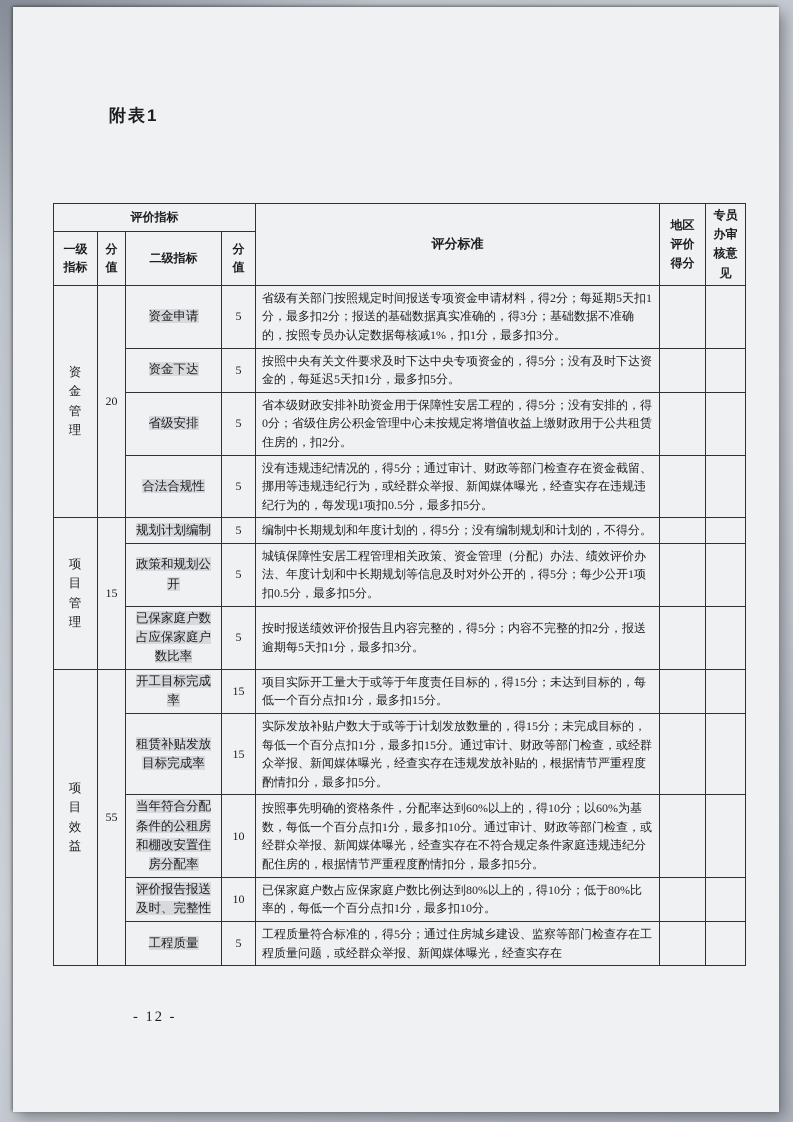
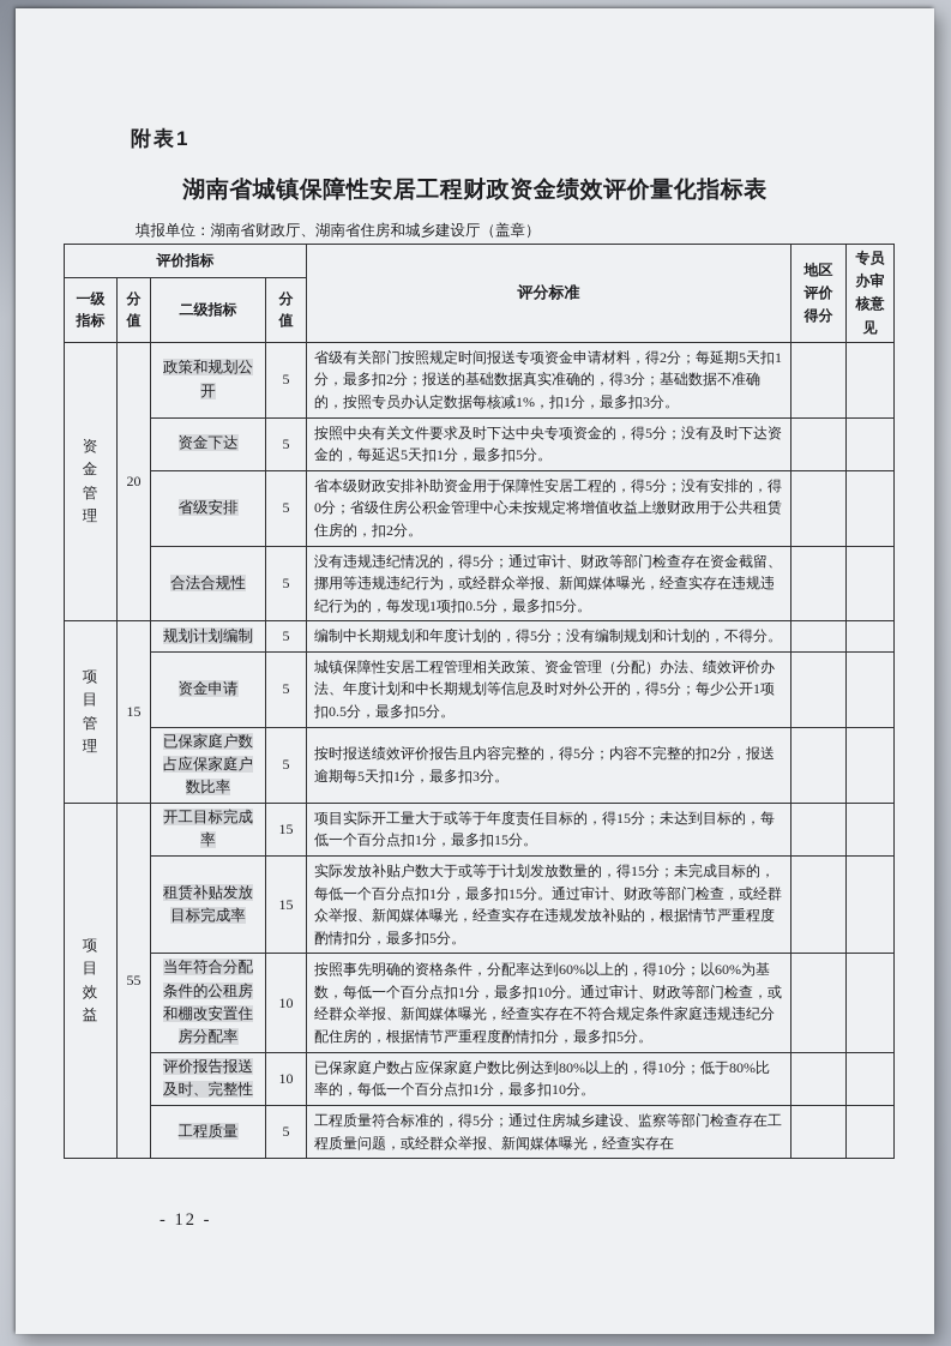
  附表1
+ 湖南省城镇保障性安居工程财政资金绩效评价量化指标表
+ 填报单位：湖南省财政厅、湖南省住房和城乡建设厅（盖章）
  评价指标	评分标准	地区评价得分	专员办审核意见
  一级指标	分值	二级指标	分值
- 资金管理	20	资金申请	5	省级有关部门按照规定时间报送专项资金申请材料，得2分；每延期5天扣1分，最多扣2分；报送的基础数据真实准确的，得3分；基础数据不准确的，按照专员办认定数据每核减1%，扣1分，最多扣3分。
+ 资金管理	20	政策和规划公开	5	省级有关部门按照规定时间报送专项资金申请材料，得2分；每延期5天扣1分，最多扣2分；报送的基础数据真实准确的，得3分；基础数据不准确的，按照专员办认定数据每核减1%，扣1分，最多扣3分。
  资金下达	5	按照中央有关文件要求及时下达中央专项资金的，得5分；没有及时下达资金的，每延迟5天扣1分，最多扣5分。
  省级安排	5	省本级财政安排补助资金用于保障性安居工程的，得5分；没有安排的，得0分；省级住房公积金管理中心未按规定将增值收益上缴财政用于公共租赁住房的，扣2分。
  合法合规性	5	没有违规违纪情况的，得5分；通过审计、财政等部门检查存在资金截留、挪用等违规违纪行为，或经群众举报、新闻媒体曝光，经查实存在违规违纪行为的，每发现1项扣0.5分，最多扣5分。
  项目管理	15	规划计划编制	5	编制中长期规划和年度计划的，得5分；没有编制规划和计划的，不得分。
- 政策和规划公开	5	城镇保障性安居工程管理相关政策、资金管理（分配）办法、绩效评价办法、年度计划和中长期规划等信息及时对外公开的，得5分；每少公开1项扣0.5分，最多扣5分。
+ 资金申请	5	城镇保障性安居工程管理相关政策、资金管理（分配）办法、绩效评价办法、年度计划和中长期规划等信息及时对外公开的，得5分；每少公开1项扣0.5分，最多扣5分。
  已保家庭户数占应保家庭户数比率	5	按时报送绩效评价报告且内容完整的，得5分；内容不完整的扣2分，报送逾期每5天扣1分，最多扣3分。
  项目效益	55	开工目标完成率	15	项目实际开工量大于或等于年度责任目标的，得15分；未达到目标的，每低一个百分点扣1分，最多扣15分。
  租赁补贴发放目标完成率	15	实际发放补贴户数大于或等于计划发放数量的，得15分；未完成目标的，每低一个百分点扣1分，最多扣15分。通过审计、财政等部门检查，或经群众举报、新闻媒体曝光，经查实存在违规发放补贴的，根据情节严重程度酌情扣分，最多扣5分。
  当年符合分配条件的公租房和棚改安置住房分配率	10	按照事先明确的资格条件，分配率达到60%以上的，得10分；以60%为基数，每低一个百分点扣1分，最多扣10分。通过审计、财政等部门检查，或经群众举报、新闻媒体曝光，经查实存在不符合规定条件家庭违规违纪分配住房的，根据情节严重程度酌情扣分，最多扣5分。
  评价报告报送及时、完整性	10	已保家庭户数占应保家庭户数比例达到80%以上的，得10分；低于80%比率的，每低一个百分点扣1分，最多扣10分。
  工程质量	5	工程质量符合标准的，得5分；通过住房城乡建设、监察等部门检查存在工程质量问题，或经群众举报、新闻媒体曝光，经查实存在
  - 12 -
